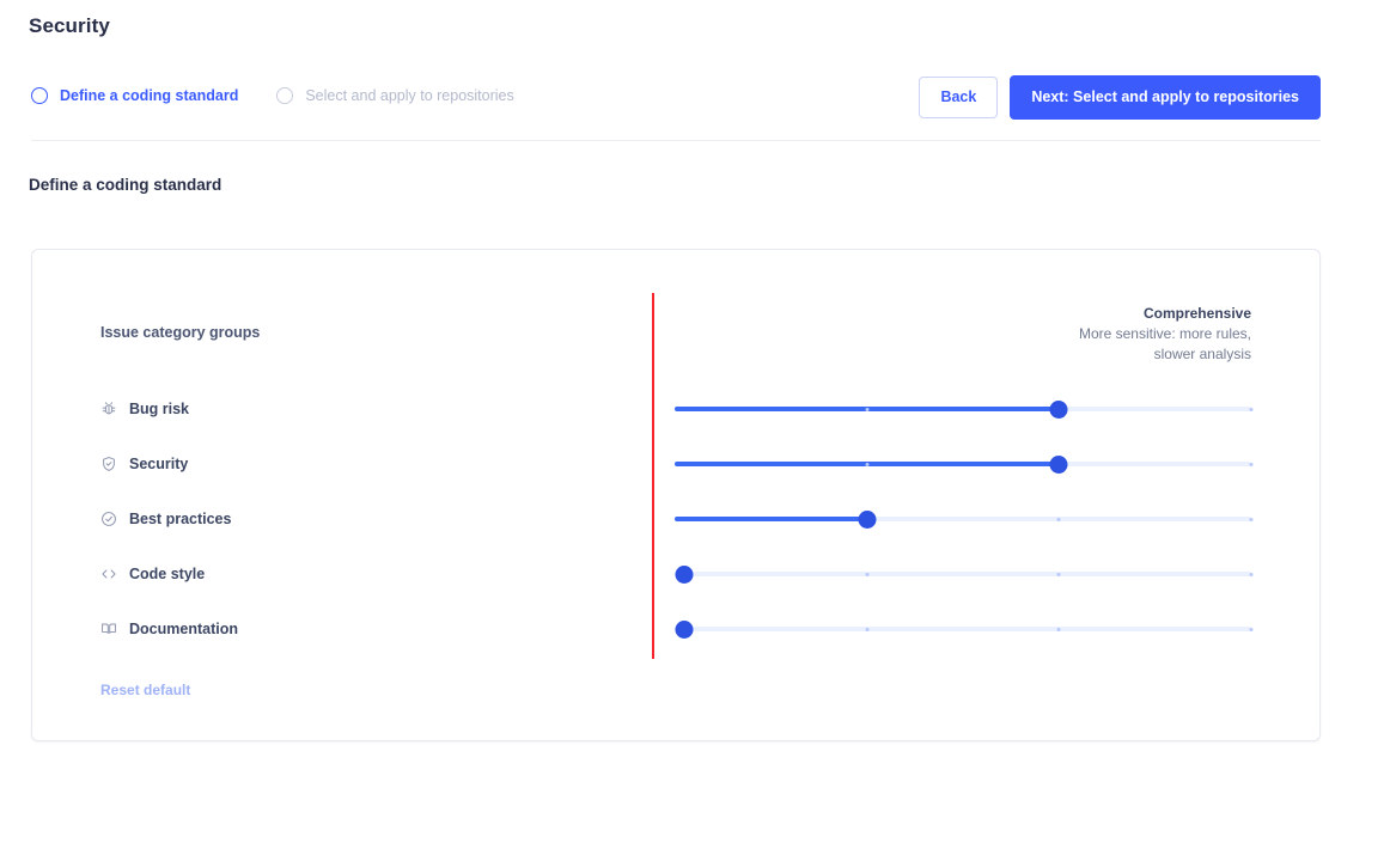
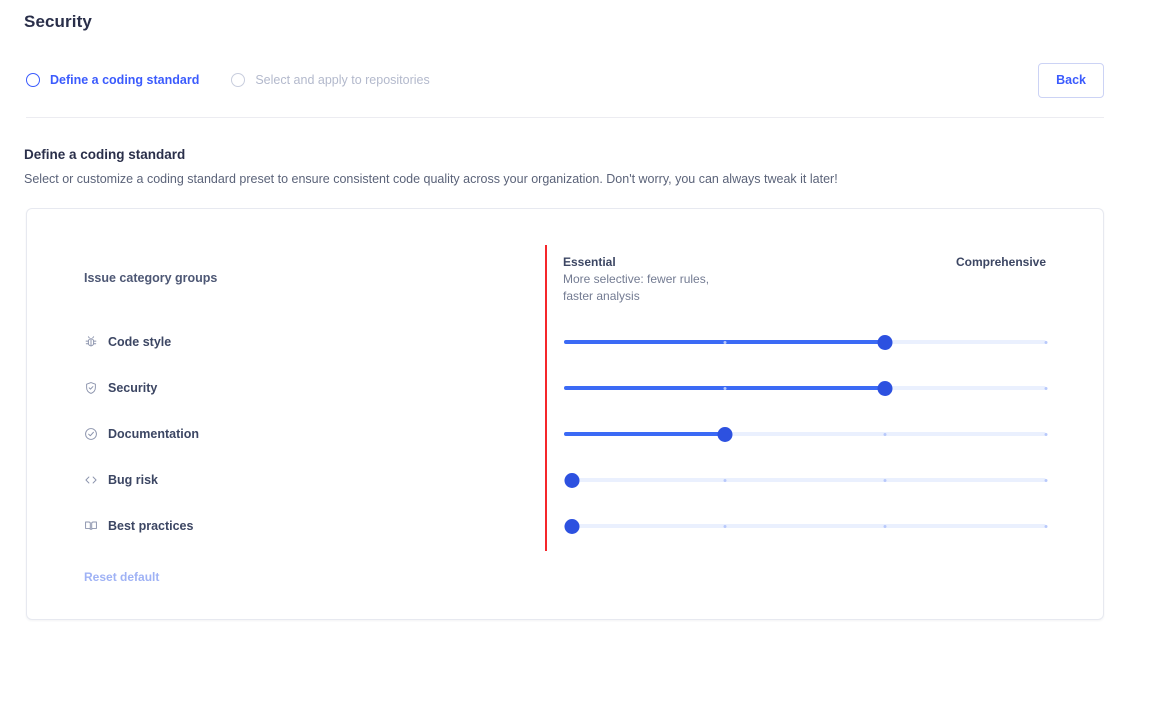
  Security
  Define a coding standard
  Select and apply to repositories
  Back
- Next: Select and apply to repositories
  Define a coding standard
+ Select or customize a coding standard preset to ensure consistent code quality across your organization. Don't worry, you can always tweak it later!
  Issue category groups
+ Essential
+ More selective: fewer rules,
+ faster analysis
  Comprehensive
- More sensitive: more rules,
- slower analysis
- Bug risk
+ Code style
  Security
- Best practices
+ Documentation
- Code style
+ Bug risk
- Documentation
+ Best practices
  Reset default
